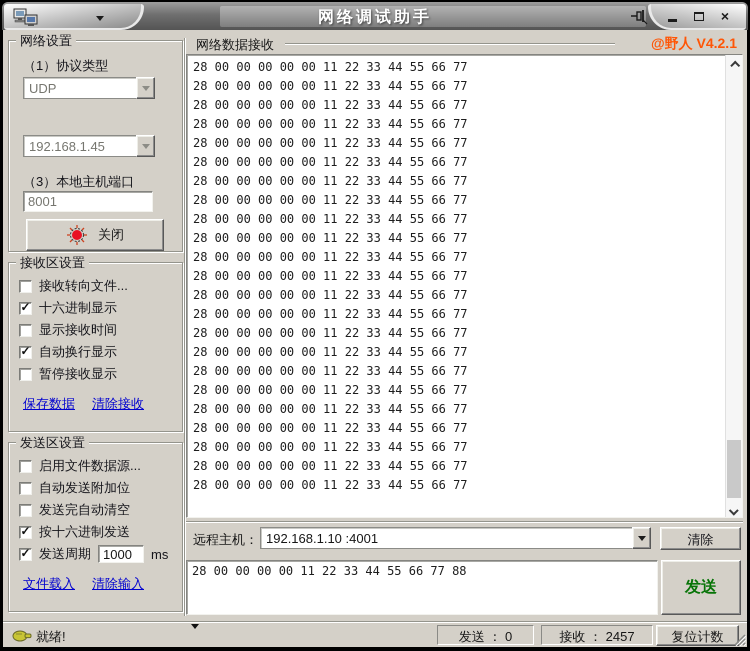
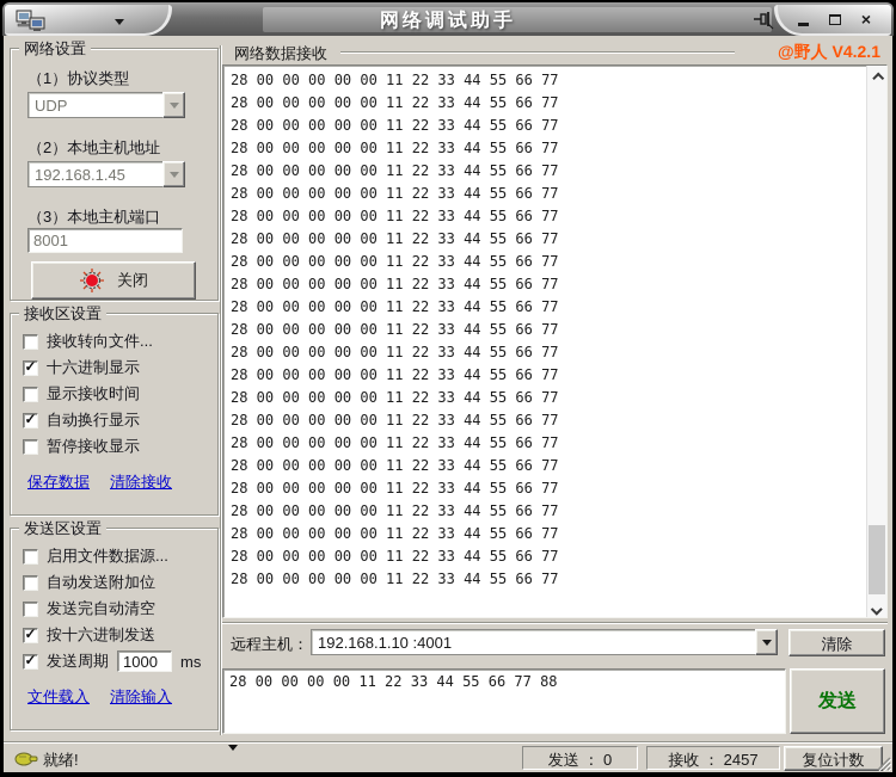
  网络调试助手
  ×
  网络设置
  （1）协议类型
  UDP
+ （2）本地主机地址
  192.168.1.45
  （3）本地主机端口
  8001
  关闭
  接收区设置
  接收转向文件...
  ✓
  十六进制显示
  显示接收时间
  ✓
  自动换行显示
  暂停接收显示
  保存数据
  清除接收
  发送区设置
  启用文件数据源...
  自动发送附加位
  发送完自动清空
  ✓
  按十六进制发送
  ✓
  发送周期
  1000
  ms
  文件载入
  清除输入
  网络数据接收
  @野人 V4.2.1
  28 00 00 00 00 00 11 22 33 44 55 66 77
  28 00 00 00 00 00 11 22 33 44 55 66 77
  28 00 00 00 00 00 11 22 33 44 55 66 77
  28 00 00 00 00 00 11 22 33 44 55 66 77
  28 00 00 00 00 00 11 22 33 44 55 66 77
  28 00 00 00 00 00 11 22 33 44 55 66 77
  28 00 00 00 00 00 11 22 33 44 55 66 77
  28 00 00 00 00 00 11 22 33 44 55 66 77
  28 00 00 00 00 00 11 22 33 44 55 66 77
  28 00 00 00 00 00 11 22 33 44 55 66 77
  28 00 00 00 00 00 11 22 33 44 55 66 77
  28 00 00 00 00 00 11 22 33 44 55 66 77
  28 00 00 00 00 00 11 22 33 44 55 66 77
  28 00 00 00 00 00 11 22 33 44 55 66 77
  28 00 00 00 00 00 11 22 33 44 55 66 77
  28 00 00 00 00 00 11 22 33 44 55 66 77
  28 00 00 00 00 00 11 22 33 44 55 66 77
  28 00 00 00 00 00 11 22 33 44 55 66 77
  28 00 00 00 00 00 11 22 33 44 55 66 77
  28 00 00 00 00 00 11 22 33 44 55 66 77
  28 00 00 00 00 00 11 22 33 44 55 66 77
  28 00 00 00 00 00 11 22 33 44 55 66 77
  28 00 00 00 00 00 11 22 33 44 55 66 77
  远程主机：
  192.168.1.10 :4001
  清除
  28 00 00 00 00 11 22 33 44 55 66 77 88
  发送
  就绪!
  发送 ： 0
  接收 ： 2457
  复位计数
